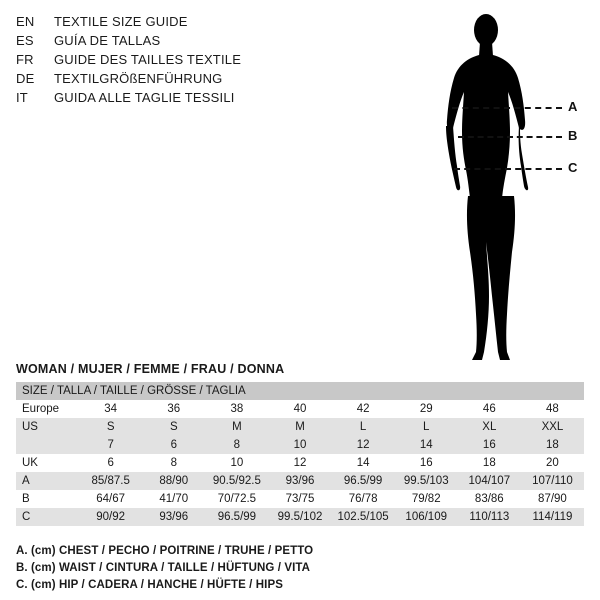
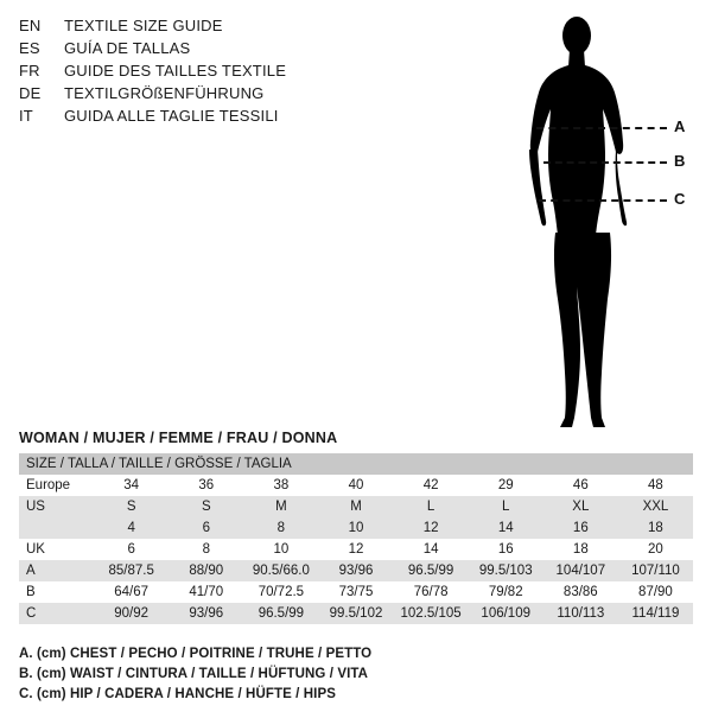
  EN
  TEXTILE SIZE GUIDE
  ES
  GUÍA DE TALLAS
  FR
  GUIDE DES TAILLES TEXTILE
  DE
  TEXTILGRÖßENFÜHRUNG
  IT
  GUIDA ALLE TAGLIE TESSILI
  A
  B
  C
  WOMAN / MUJER / FEMME / FRAU / DONNA
  SIZE / TALLA / TAILLE / GRÖSSE / TAGLIA
  Europe	34	36	38	40	42	29	46	48
  US	S	S	M	M	L	L	XL	XXL
- 	7	6	8	10	12	14	16	18
+ 	4	6	8	10	12	14	16	18
  UK	6	8	10	12	14	16	18	20
- A	85/87.5	88/90	90.5/92.5	93/96	96.5/99	99.5/103	104/107	107/110
+ A	85/87.5	88/90	90.5/66.0	93/96	96.5/99	99.5/103	104/107	107/110
  B	64/67	41/70	70/72.5	73/75	76/78	79/82	83/86	87/90
  C	90/92	93/96	96.5/99	99.5/102	102.5/105	106/109	110/113	114/119
  A. (cm) CHEST / PECHO / POITRINE / TRUHE / PETTO
  B. (cm) WAIST / CINTURA / TAILLE / HÜFTUNG / VITA
  C. (cm) HIP / CADERA / HANCHE / HÜFTE / HIPS
